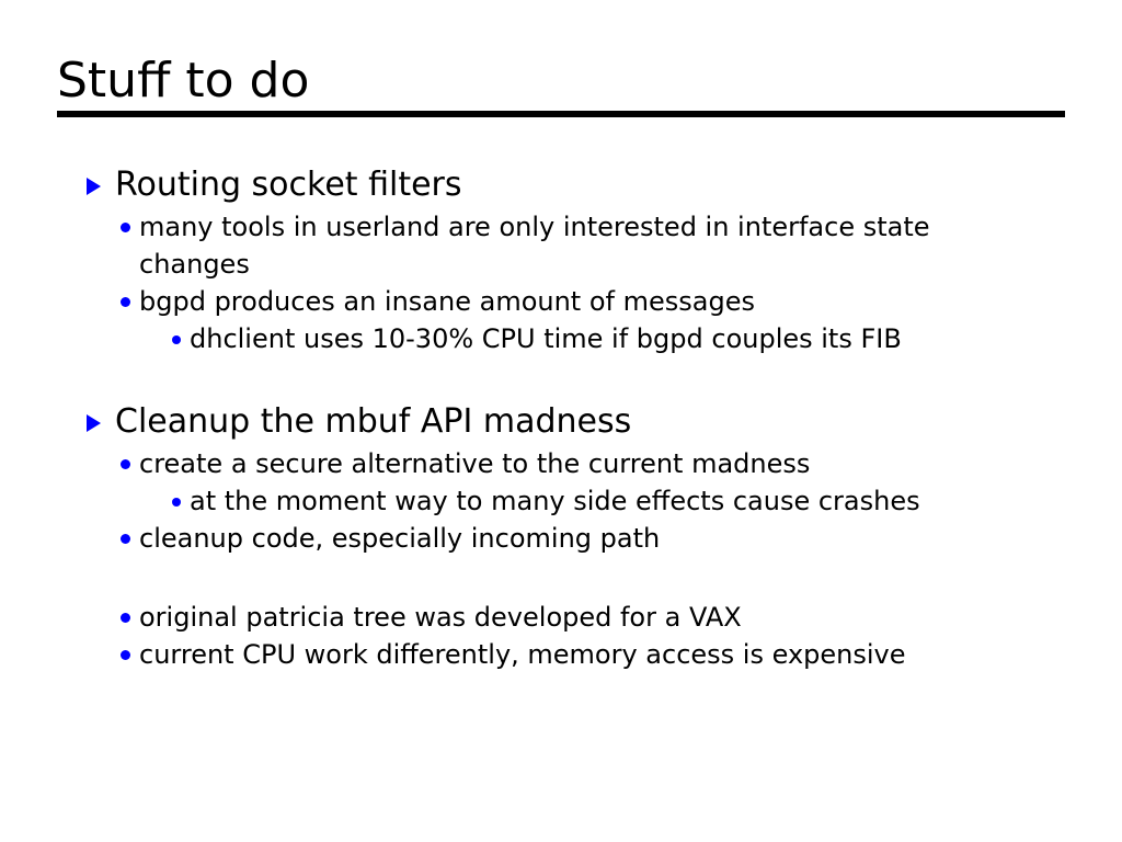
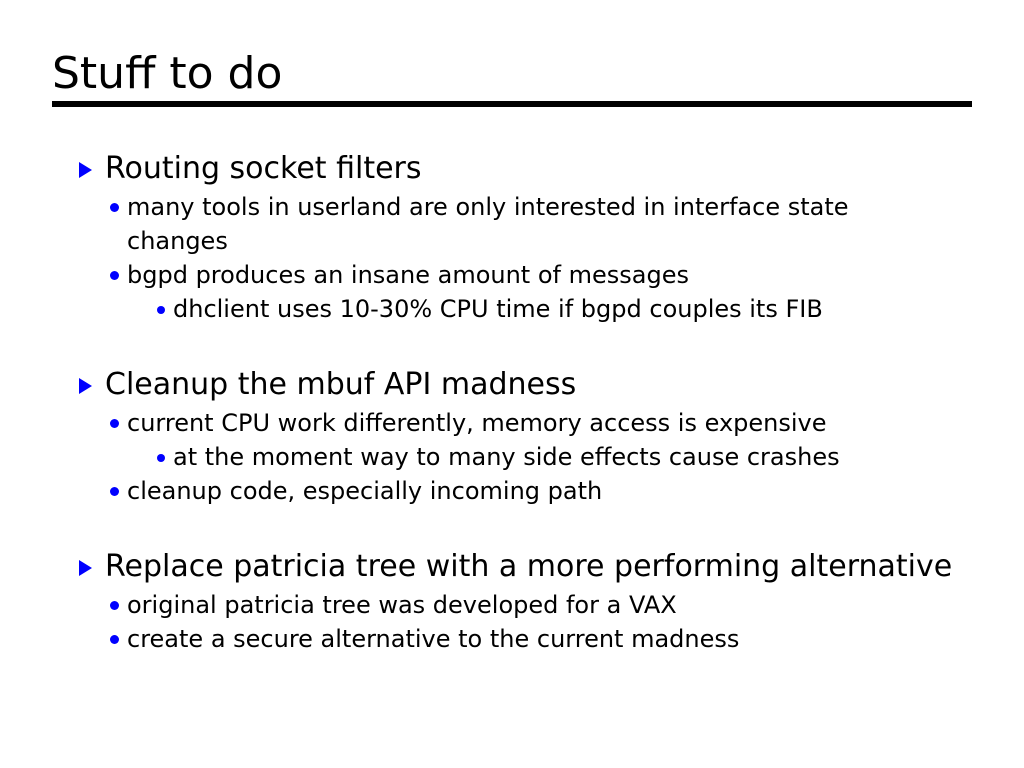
  Stuff to do
  Routing socket filters
  many tools in userland are only interested in interface state changes
  bgpd produces an insane amount of messages
  dhclient uses 10-30% CPU time if bgpd couples its FIB
  Cleanup the mbuf API madness
- create a secure alternative to the current madness
+ current CPU work differently, memory access is expensive
  at the moment way to many side effects cause crashes
  cleanup code, especially incoming path
+ Replace patricia tree with a more performing alternative
  original patricia tree was developed for a VAX
- current CPU work differently, memory access is expensive
+ create a secure alternative to the current madness
